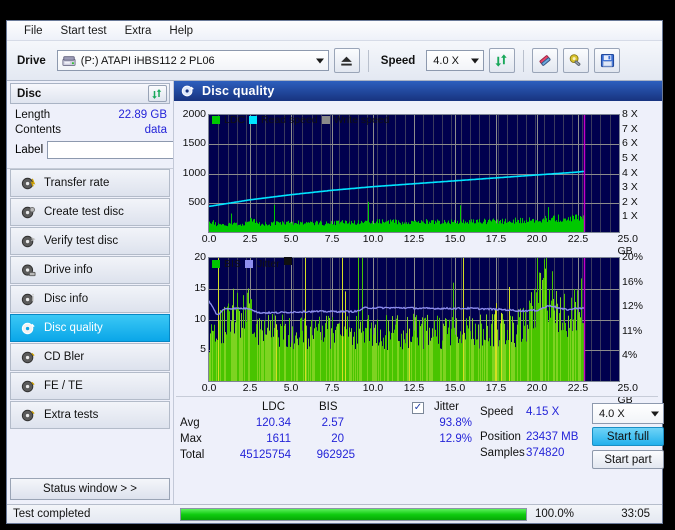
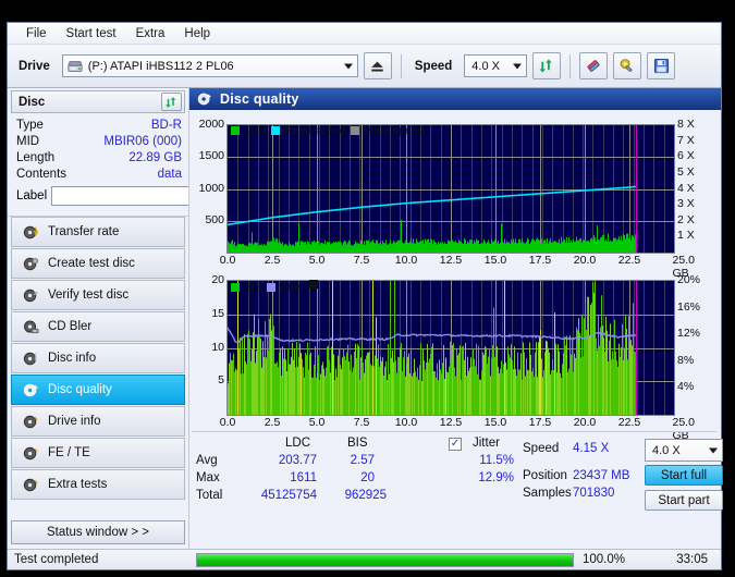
  File
  Start test
  Extra
  Help
  Drive
  (P:) ATAPI iHBS112 2 PL06
  Speed
  4.0 X
  Disc
+ Type
+ BD-R
+ MID
+ MBIR06 (000)
  Length
  22.89 GB
  Contents
  data
  Label
  Transfer rate
  Create test disc
  Verify test disc
- Drive info
+ CD Bler
  Disc info
  Disc quality
- CD Bler
+ Drive info
  FE / TE
  Extra tests
  Status window > >
  Disc quality
  LDC
  Read speed
  Write speed
  500
  1000
  1500
  2000
  1 X
  2 X
  3 X
  4 X
  5 X
  6 X
  7 X
  8 X
  0.0
  2.5
  5.0
  7.5
  10.0
  12.5
  15.0
  17.5
  20.0
  22.5
  25.0 GB
  BIS
  Jitter
  5
  10
  15
  20
  4%
- 11%
+ 8%
  12%
  16%
  20%
  0.0
  2.5
  5.0
  7.5
  10.0
  12.5
  15.0
  17.5
  20.0
  22.5
  25.0 GB
  LDC
  BIS
  Avg
- 120.34
+ 203.77
  2.57
  Max
  1611
  20
  Total
  45125754
  962925
  ✓
  Jitter
- 93.8%
+ 11.5%
  12.9%
  Speed
  4.15 X
  Position
  23437 MB
  Samples
- 374820
+ 701830
  4.0 X
  Start full
  Start part
  Test completed
  100.0%
  33:05
